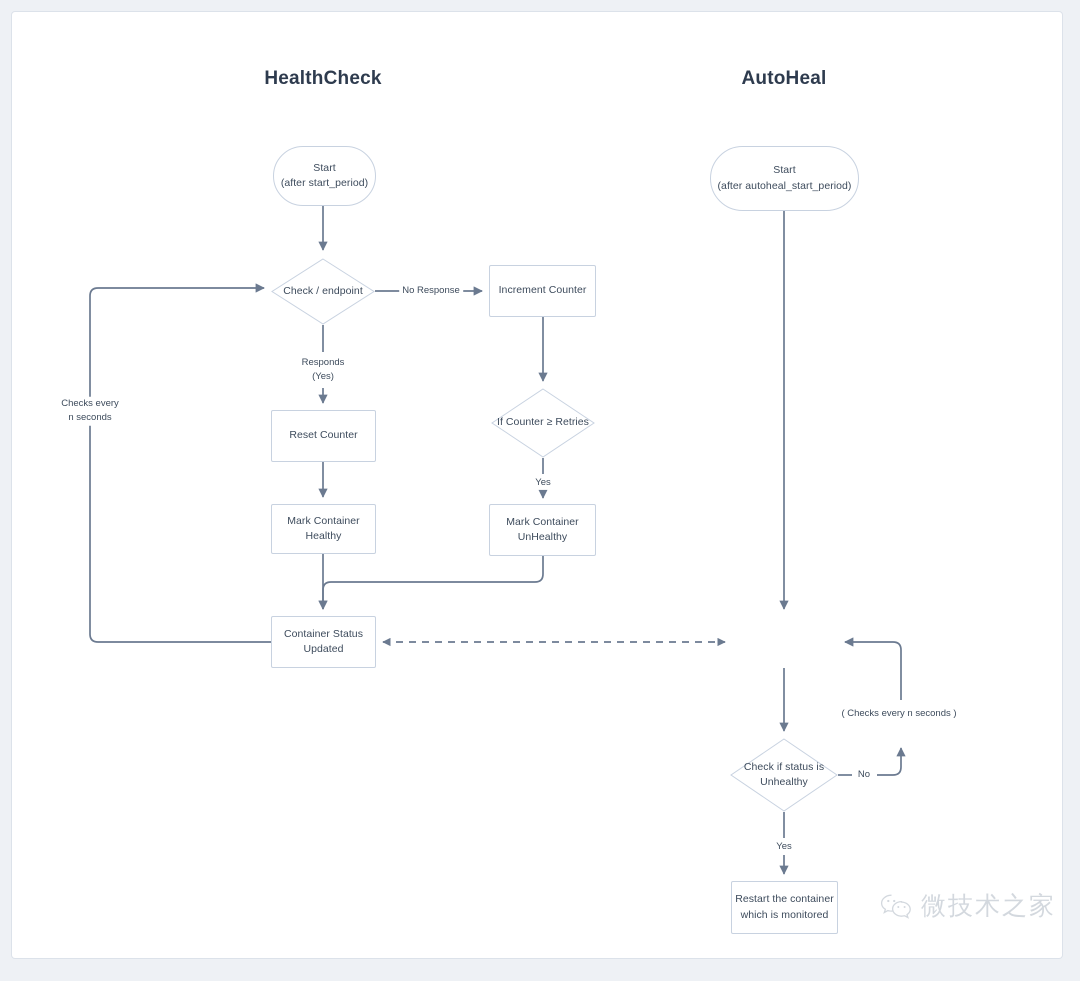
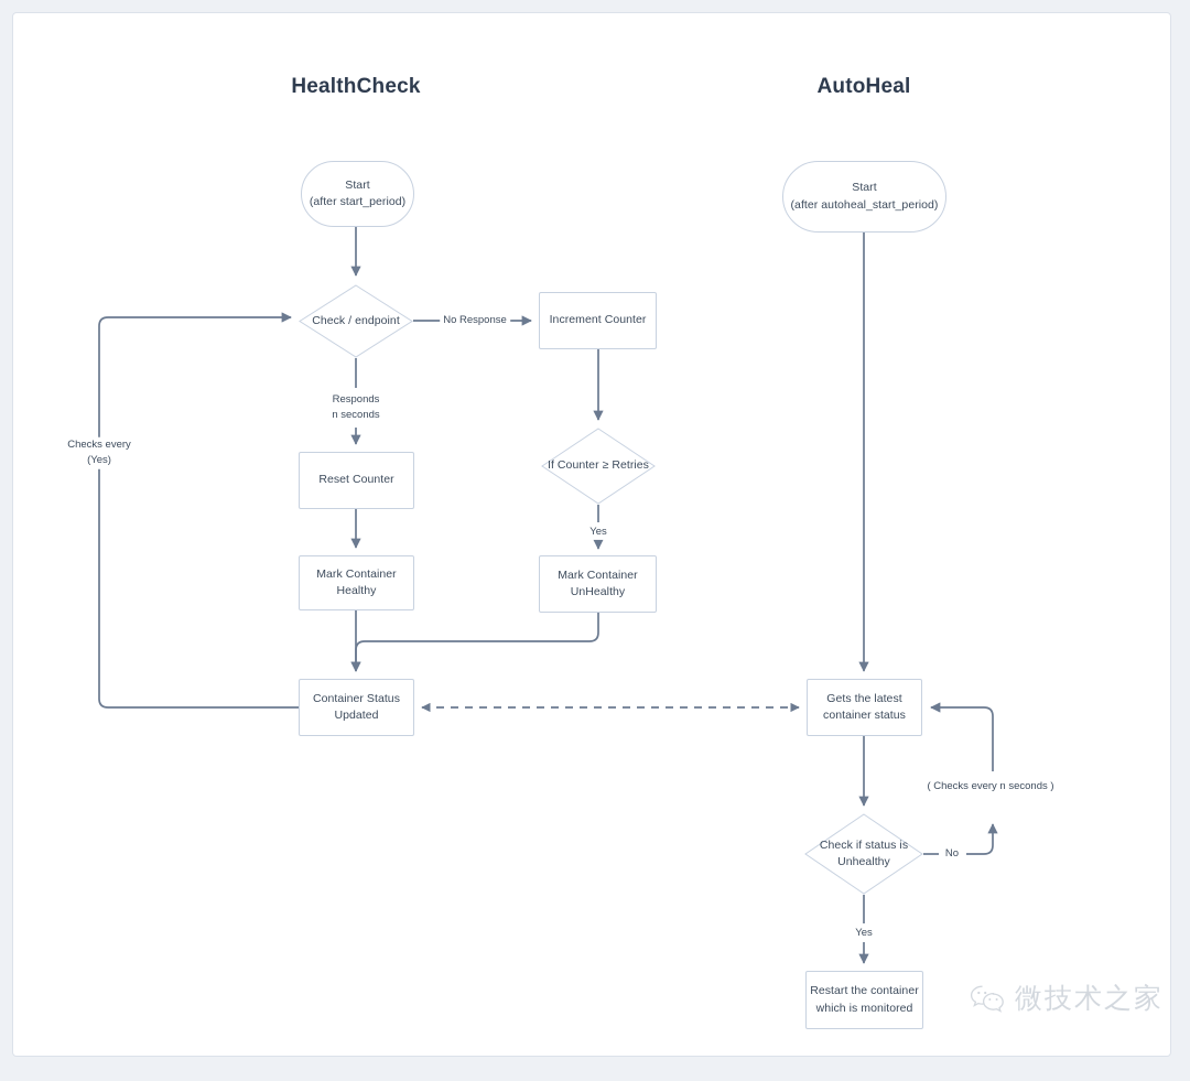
  HealthCheck
  AutoHeal
  Start
  (after start_period)
  Check / endpoint
  Increment Counter
  If Counter ≥ Retries
  Reset Counter
  Mark Container
  Healthy
  Mark Container
  UnHealthy
  Container Status
  Updated
  Start
  (after autoheal_start_period)
+ Gets the latest
+ container status
  Check if status is
  Unhealthy
  Restart the container
  which is monitored
  No Response
  Responds
- (Yes)
+ n seconds
  Yes
  Checks every
- n seconds
+ (Yes)
  ( Checks every n seconds )
  No
  Yes
  微技术之家
